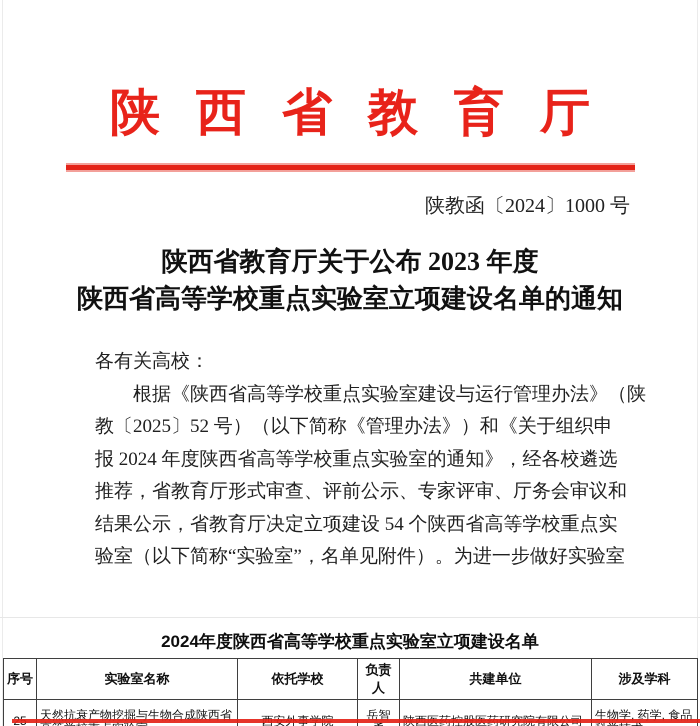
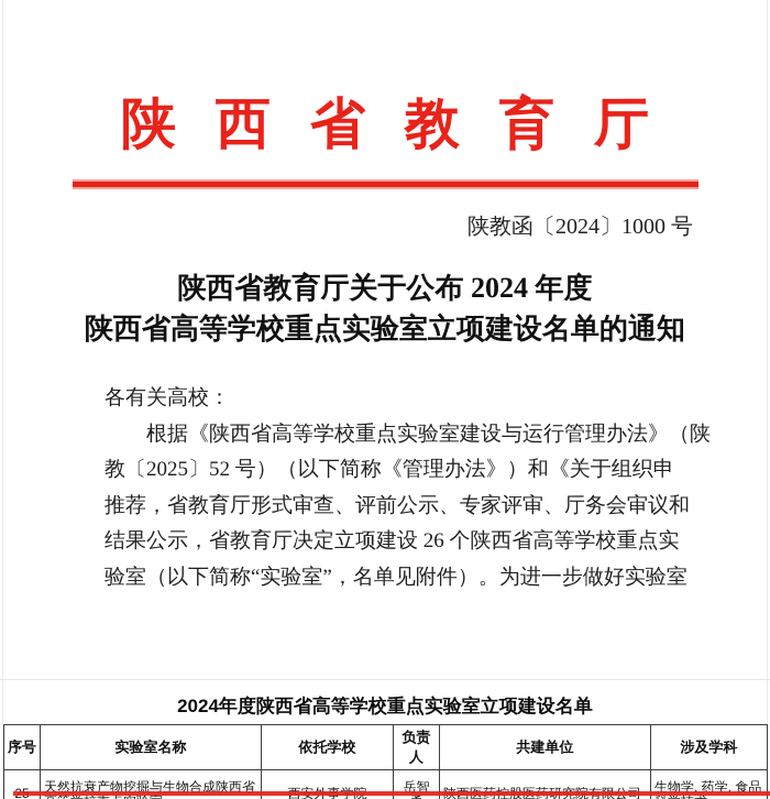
  陕西省教育厅
  陕教函〔2024〕1000 号
- 陕西省教育厅关于公布 2023 年度
+ 陕西省教育厅关于公布 2024 年度
  陕西省高等学校重点实验室立项建设名单的通知
  各有关高校：
  根据《陕西省高等学校重点实验室建设与运行管理办法》（陕
  教〔2025〕52 号）（以下简称《管理办法》）和《关于组织申
- 报 2024 年度陕西省高等学校重点实验室的通知》，经各校遴选
  推荐，省教育厅形式审查、评前公示、专家评审、厅务会审议和
- 结果公示，省教育厅决定立项建设 54 个陕西省高等学校重点实
+ 结果公示，省教育厅决定立项建设 26 个陕西省高等学校重点实
  验室（以下简称“实验室”，名单见附件）。为进一步做好实验室
  2024年度陕西省高等学校重点实验室立项建设名单
  序号	实验室名称	依托学校	负责人	共建单位	涉及学科
